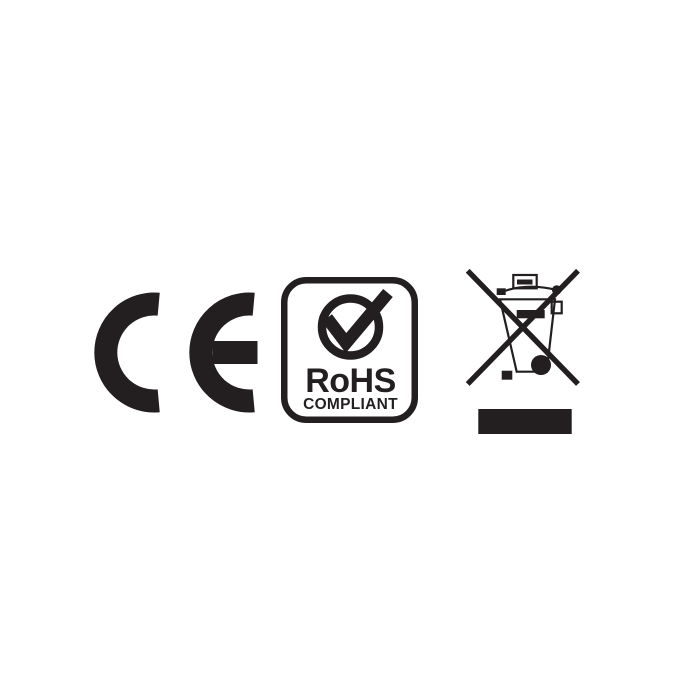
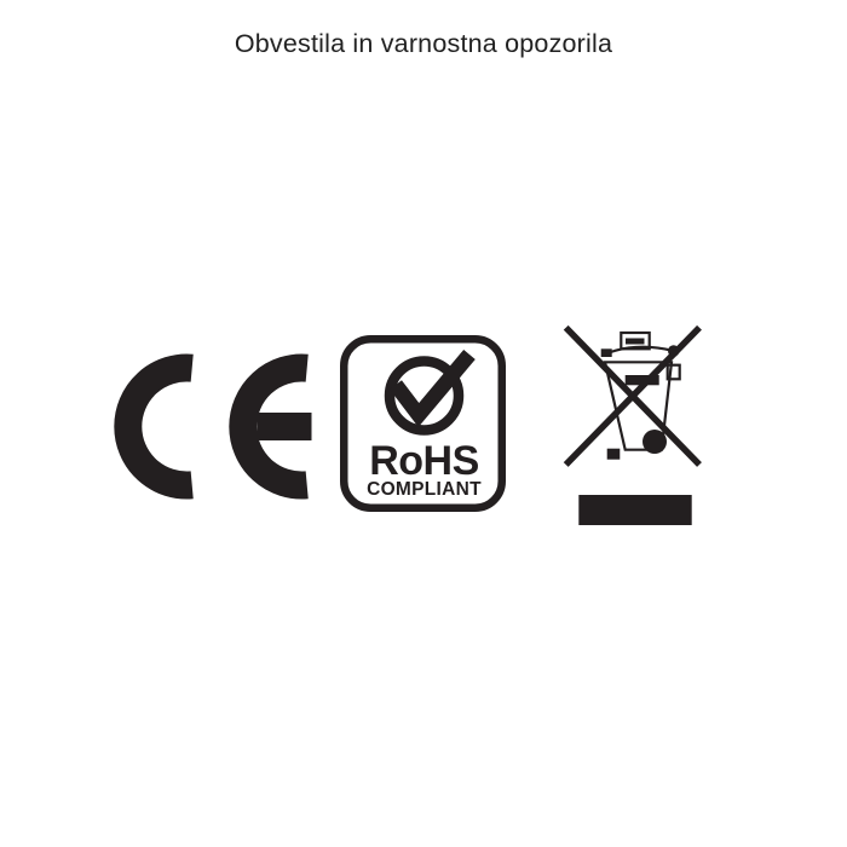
+ Obvestila in varnostna opozorila
  RoHS
  COMPLIANT
